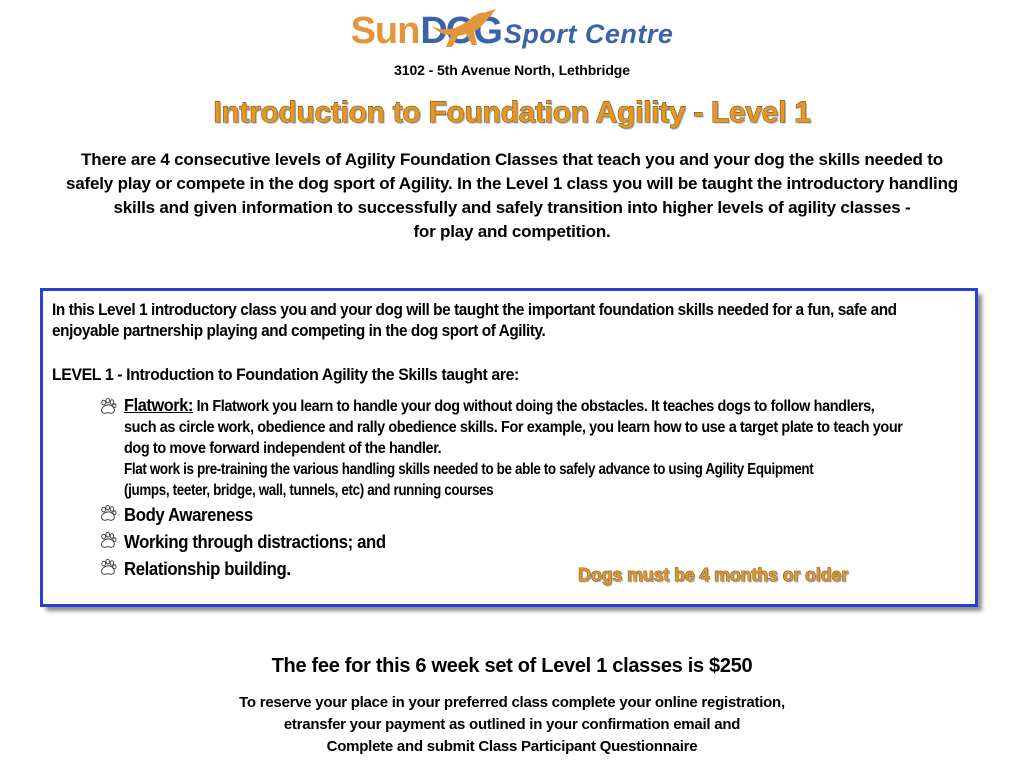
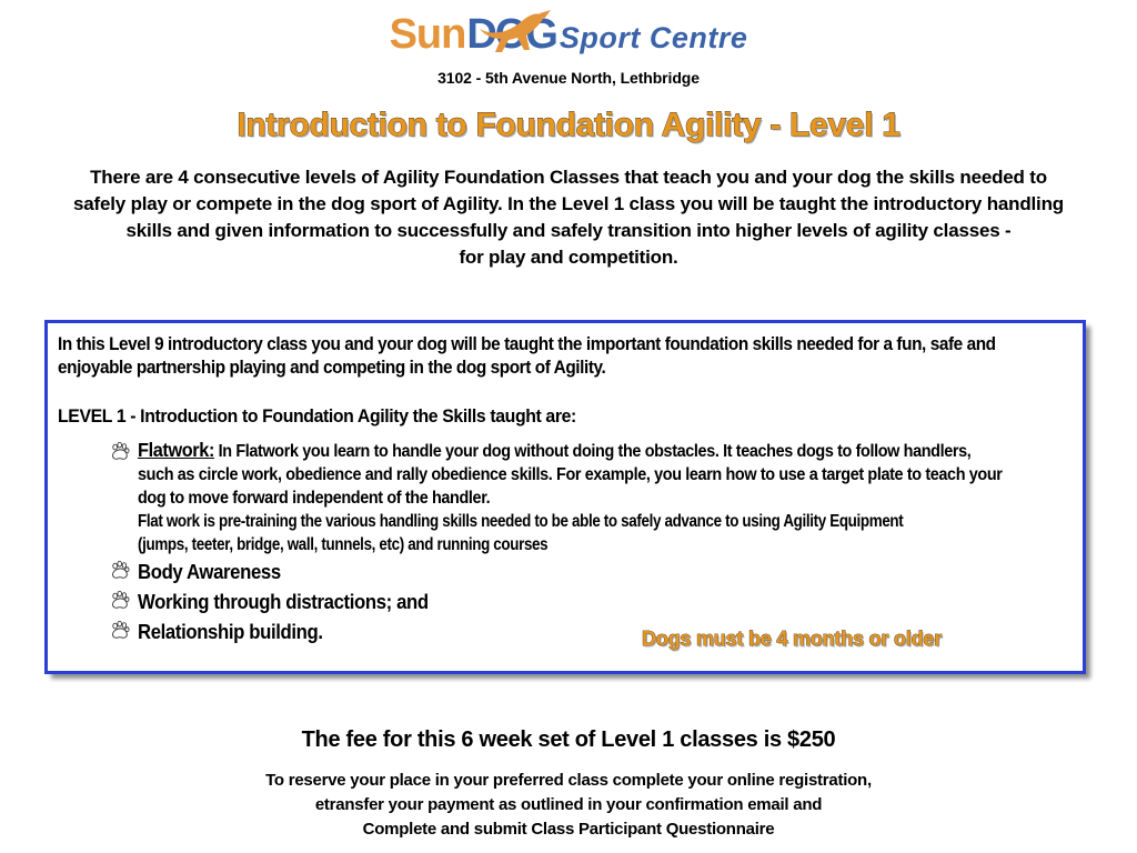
  Sun
  Sport Centre
  3102 - 5th Avenue North, Lethbridge
  Introduction to Foundation Agility - Level 1
  There are 4 consecutive levels of Agility Foundation Classes that teach you and your dog the skills needed to safely play or compete in the dog sport of Agility. In the Level 1 class you will be taught the introductory handling skills and given information to successfully and safely transition into higher levels of agility classes -
  for play and competition.
- In this Level 1 introductory class you and your dog will be taught the important foundation skills needed for a fun, safe and enjoyable partnership playing and competing in the dog sport of Agility.
+ In this Level 9 introductory class you and your dog will be taught the important foundation skills needed for a fun, safe and enjoyable partnership playing and competing in the dog sport of Agility.
  LEVEL 1 - Introduction to Foundation Agility the Skills taught are:
  Flatwork: In Flatwork you learn to handle your dog without doing the obstacles. It teaches dogs to follow handlers, such as circle work, obedience and rally obedience skills. For example, you learn how to use a target plate to teach your dog to move forward independent of the handler.
  Flat work is pre-training the various handling skills needed to be able to safely advance to using Agility Equipment (jumps, teeter, bridge, wall, tunnels, etc) and running courses
  Body Awareness
  Working through distractions; and
  Relationship building.
  Dogs must be 4 months or older
  The fee for this 6 week set of Level 1 classes is $250
  To reserve your place in your preferred class complete your online registration,
  etransfer your payment as outlined in your confirmation email and
  Complete and submit Class Participant Questionnaire
